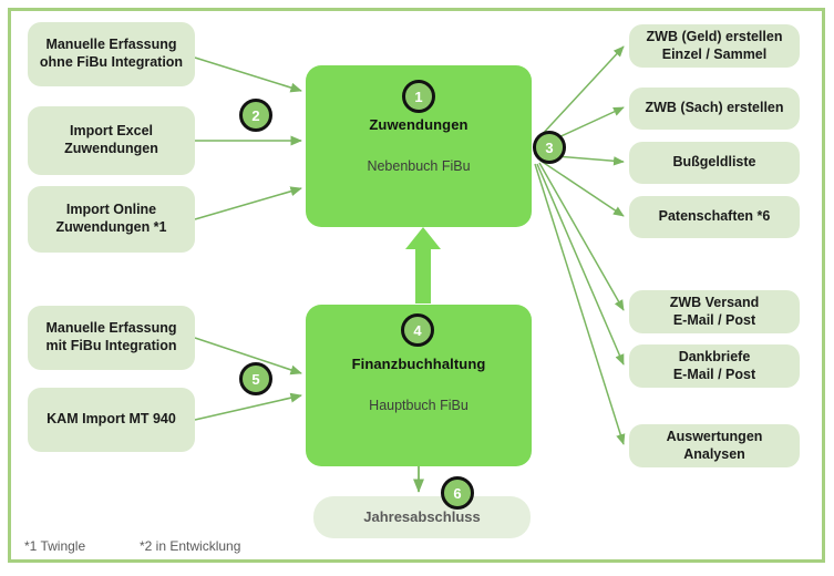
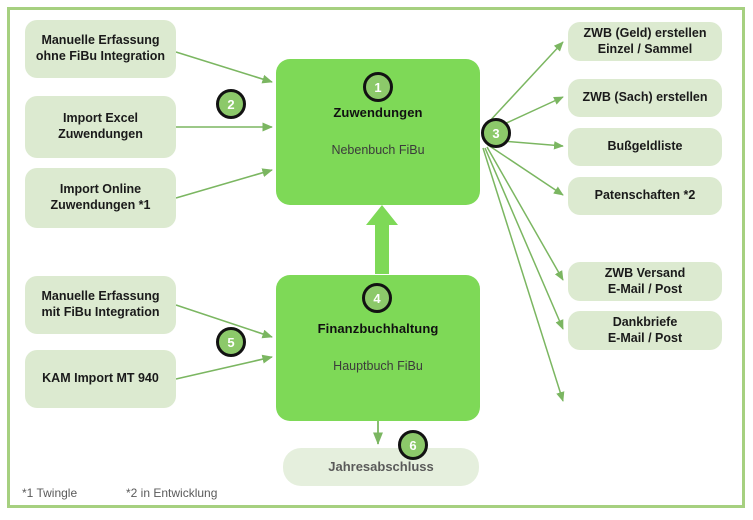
  Manuelle Erfassung
  ohne FiBu Integration
  Import Excel
  Zuwendungen
  Import Online
  Zuwendungen *1
  Manuelle Erfassung
  mit FiBu Integration
  KAM Import MT 940
  Zuwendungen
  Nebenbuch FiBu
  Finanzbuchhaltung
  Hauptbuch FiBu
  Jahresabschluss
  ZWB (Geld) erstellen
  Einzel / Sammel
  ZWB (Sach) erstellen
  Bußgeldliste
- Patenschaften *6
+ Patenschaften *2
  ZWB Versand
  E-Mail / Post
  Dankbriefe
  E-Mail / Post
- Auswertungen
- Analysen
  1
  2
  3
  4
  5
  6
  *1 Twingle
  *2 in Entwicklung
